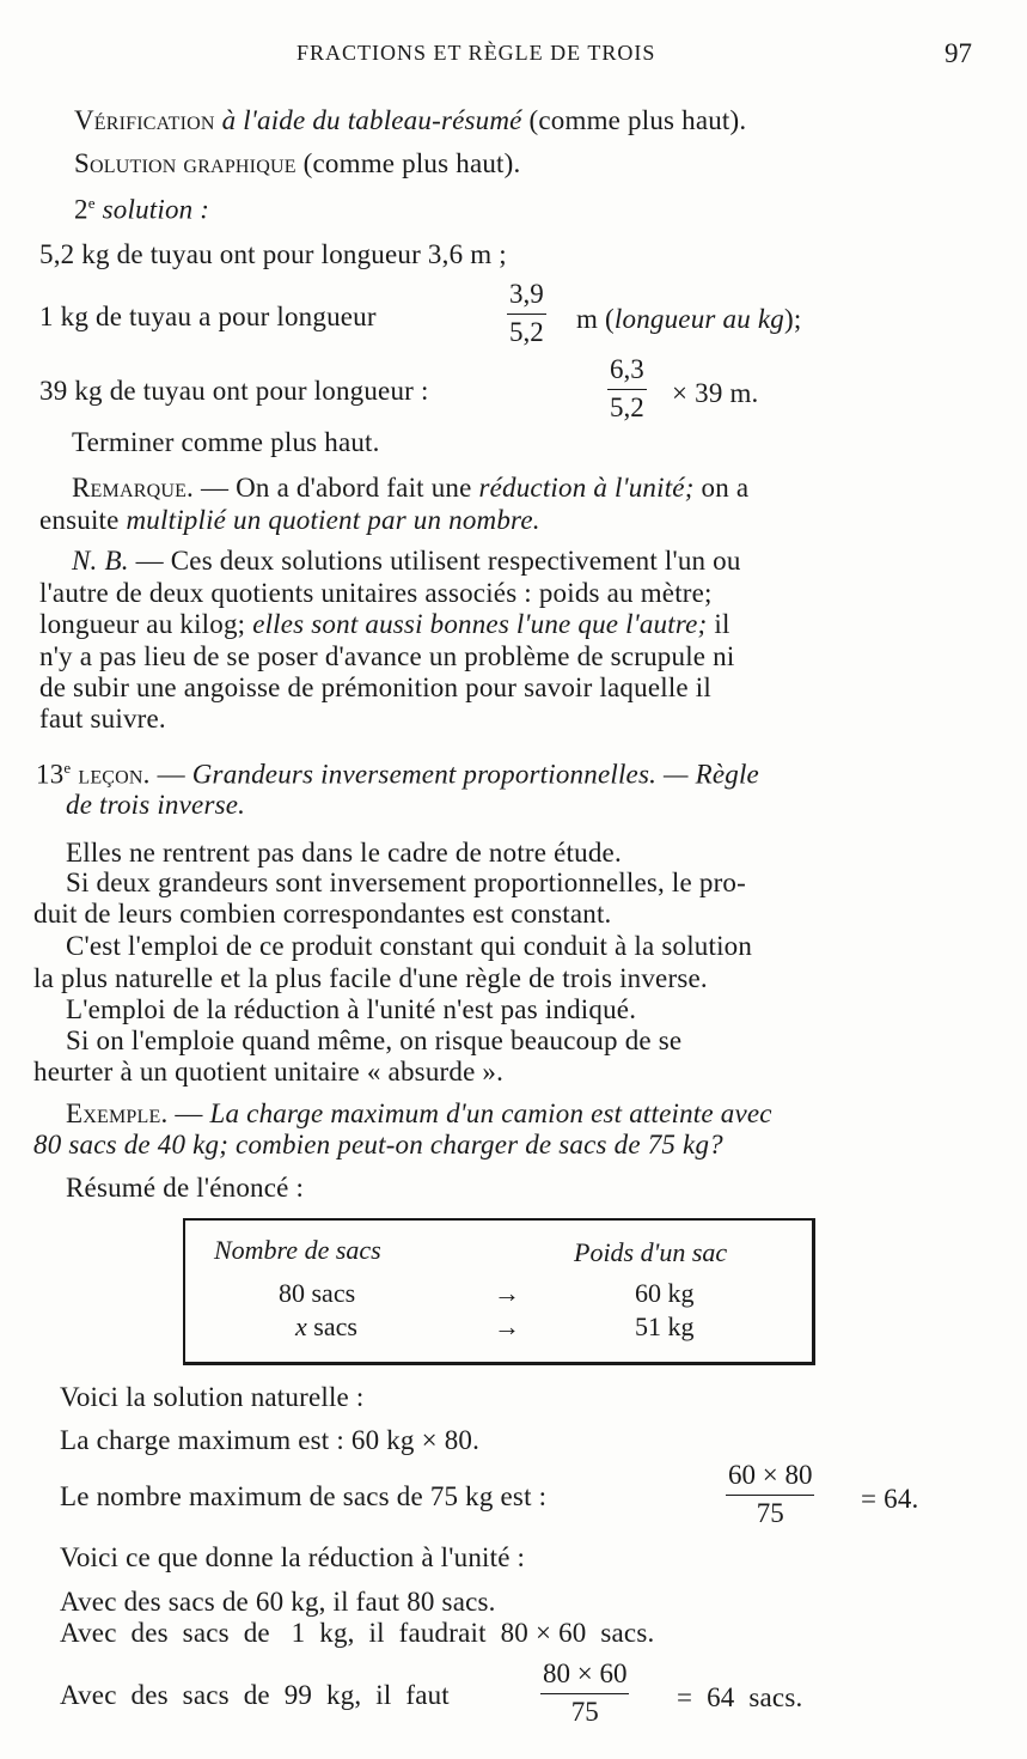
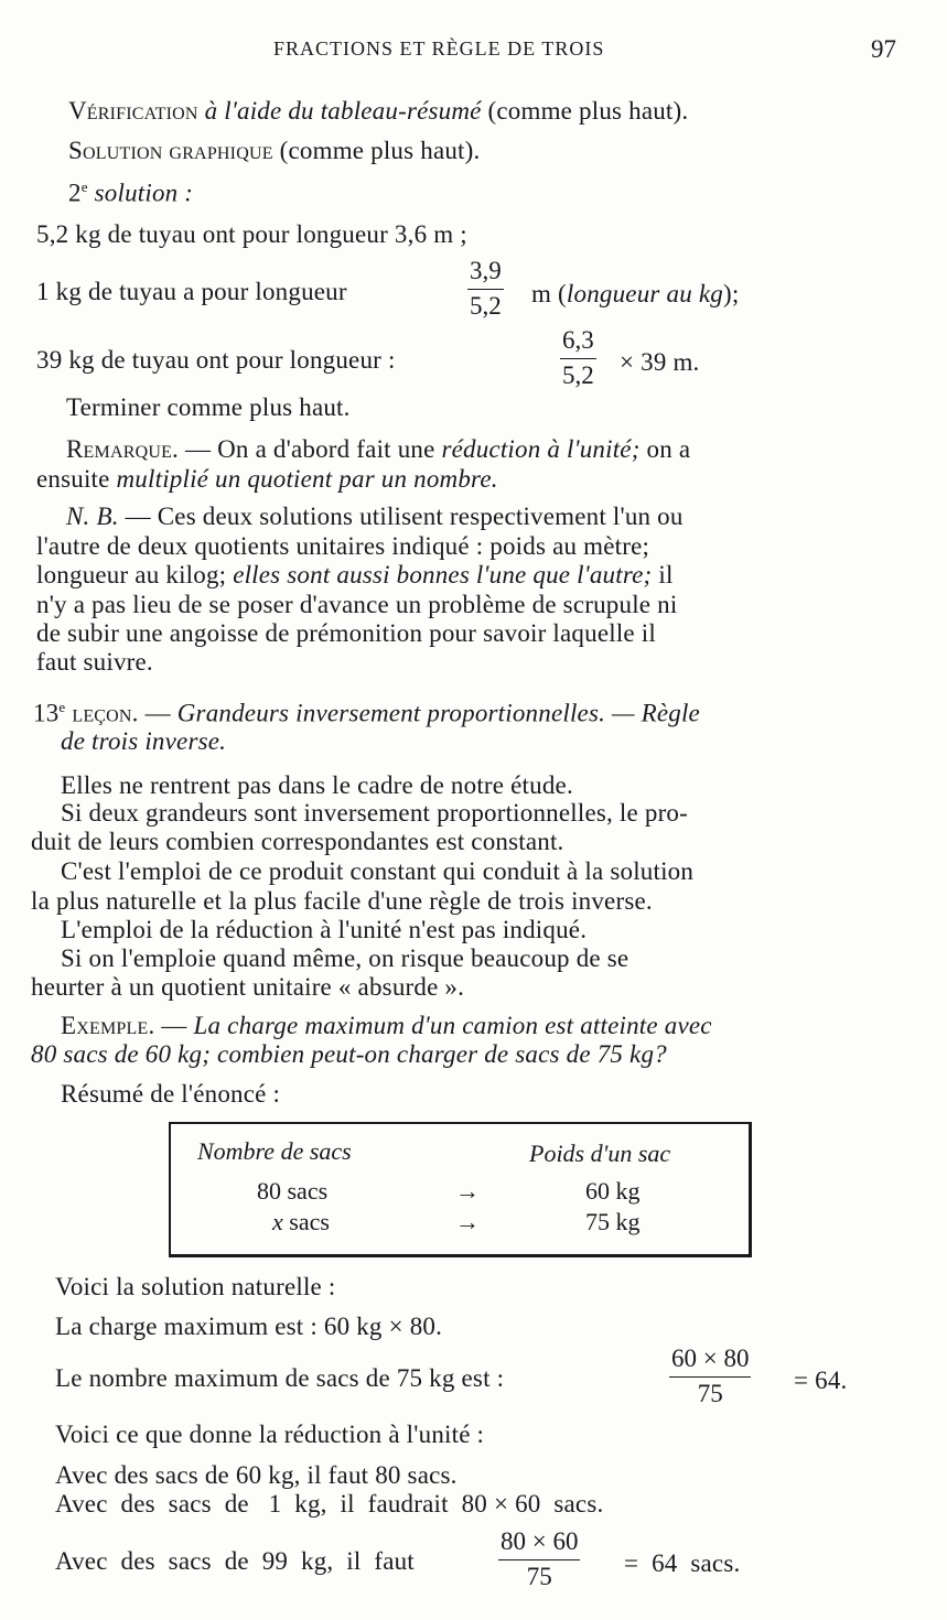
  FRACTIONS ET RÈGLE DE TROIS
  97
  Vérification à l'aide du tableau-résumé (comme plus haut).
  Solution graphique (comme plus haut).
  2e solution :
  5,2 kg de tuyau ont pour longueur 3,6 m ;
  1 kg de tuyau a pour longueur
  3,9
  5,2
  m (longueur au kg);
  39 kg de tuyau ont pour longueur :
  6,3
  5,2
  × 39 m.
  Terminer comme plus haut.
  Remarque. — On a d'abord fait une réduction à l'unité; on a
  ensuite multiplié un quotient par un nombre.
  N. B. — Ces deux solutions utilisent respectivement l'un ou
- l'autre de deux quotients unitaires associés : poids au mètre;
+ l'autre de deux quotients unitaires indiqué : poids au mètre;
  longueur au kilog; elles sont aussi bonnes l'une que l'autre; il
  n'y a pas lieu de se poser d'avance un problème de scrupule ni
  de subir une angoisse de prémonition pour savoir laquelle il
  faut suivre.
  13e leçon. — Grandeurs inversement proportionnelles. — Règle
  de trois inverse.
  Elles ne rentrent pas dans le cadre de notre étude.
  Si deux grandeurs sont inversement proportionnelles, le pro-
  duit de leurs combien correspondantes est constant.
  C'est l'emploi de ce produit constant qui conduit à la solution
  la plus naturelle et la plus facile d'une règle de trois inverse.
  L'emploi de la réduction à l'unité n'est pas indiqué.
  Si on l'emploie quand même, on risque beaucoup de se
  heurter à un quotient unitaire « absurde ».
  Exemple. — La charge maximum d'un camion est atteinte avec
- 80 sacs de 40 kg; combien peut-on charger de sacs de 75 kg?
+ 80 sacs de 60 kg; combien peut-on charger de sacs de 75 kg?
  Résumé de l'énoncé :
  Nombre de sacs
  Poids d'un sac
  80 sacs
  →
  60 kg
  x sacs
  →
- 51 kg
+ 75 kg
  Voici la solution naturelle :
  La charge maximum est : 60 kg × 80.
  Le nombre maximum de sacs de 75 kg est :
  60 × 80
  75
  = 64.
  Voici ce que donne la réduction à l'unité :
  Avec des sacs de 60 kg, il faut 80 sacs.
  Avec des sacs de 1 kg, il faudrait 80 × 60 sacs.
  Avec des sacs de 99 kg, il faut
  80 × 60
  75
  = 64 sacs.
